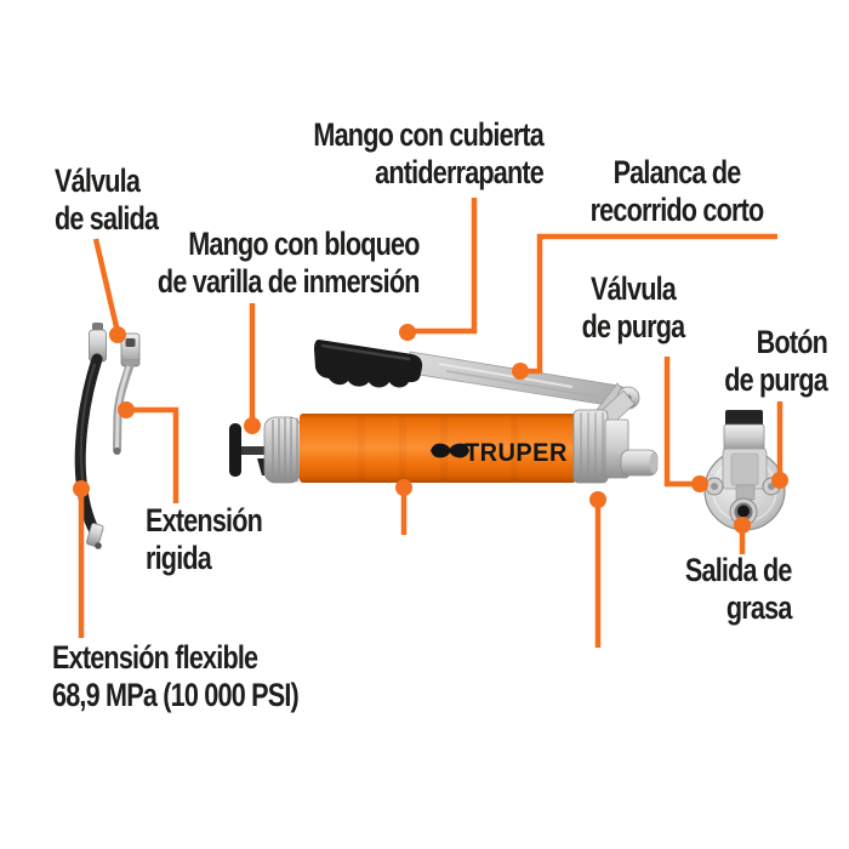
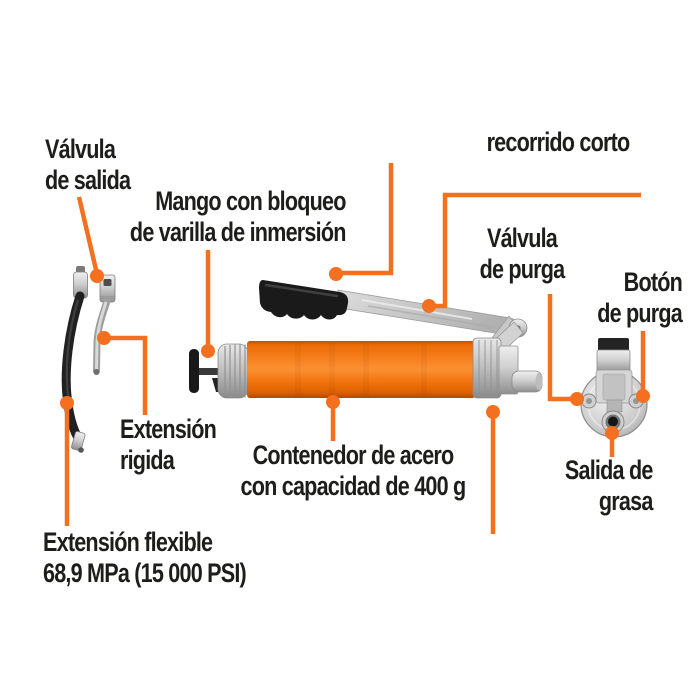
- TRUPER
  Válvula
  de salida
- Mango con cubierta
- antiderrapante
- Palanca de
  recorrido corto
  Mango con bloqueo
  de varilla de inmersión
  Válvula
  de purga
  Botón
  de purga
  Extensión
  rigida
+ Contenedor de acero
+ con capacidad de 400 g
  Salida de
  grasa
  Extensión flexible
- 68,9 MPa (10 000 PSI)
+ 68,9 MPa (15 000 PSI)
